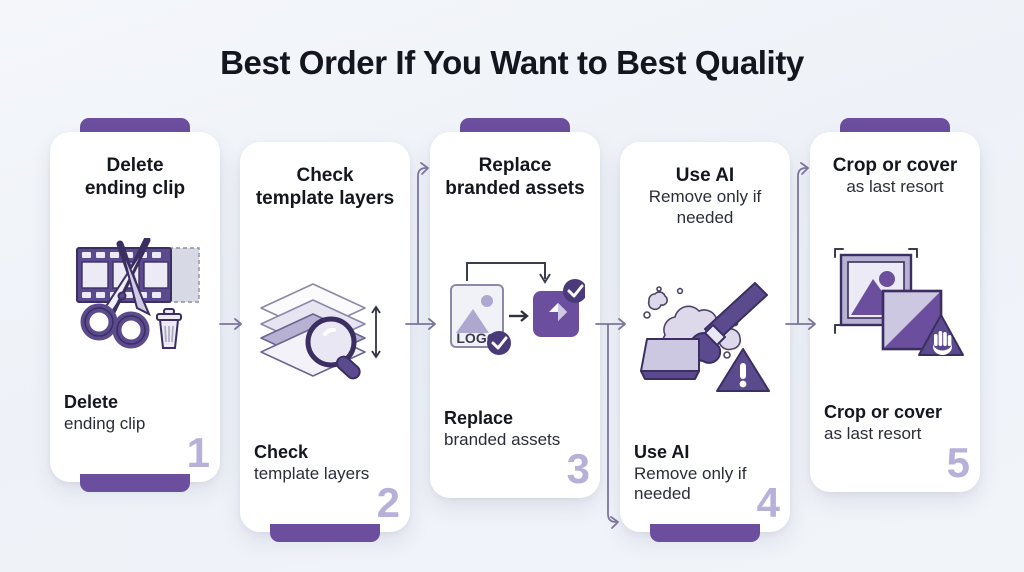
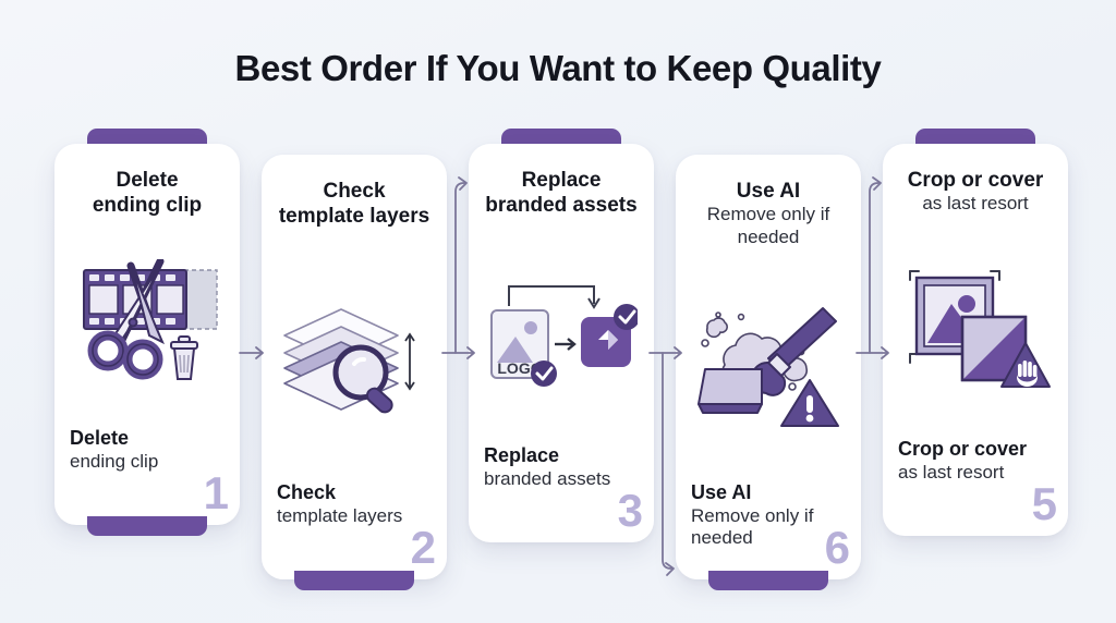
- Best Order If You Want to Best Quality
+ Best Order If You Want to Keep Quality
  Delete
  ending clip
  Delete
  ending clip
  1
  Check
  template layers
  Check
  template layers
  2
  Replace
  branded assets
  LOG
  Replace
  branded assets
  3
  Use AI
  Remove only if needed
  Use AI
  Remove only if needed
- 4
+ 6
  Crop or cover
  as last resort
  Crop or cover
  as last resort
  5
